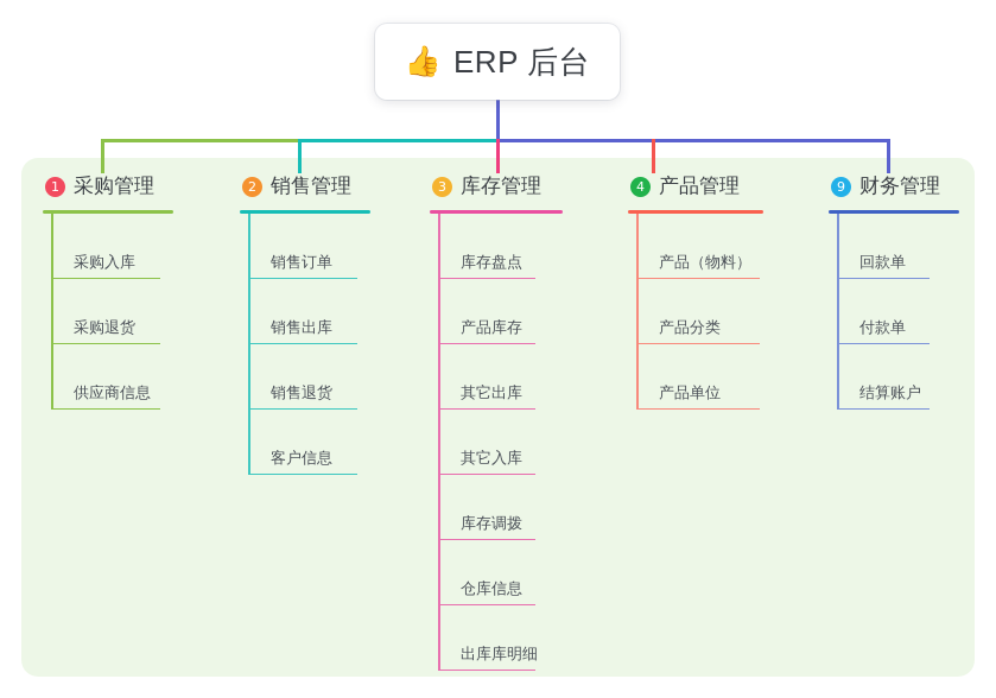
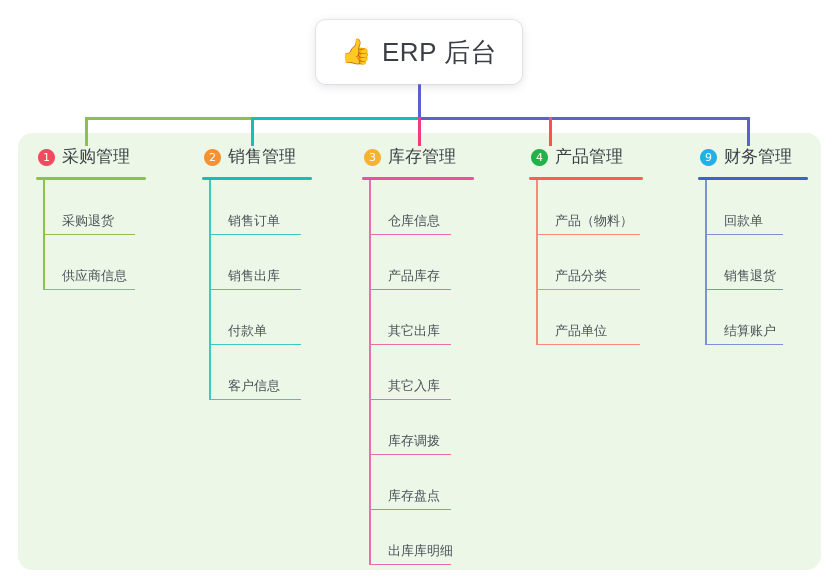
  👍
  ERP 后台
  1
  采购管理
- 采购入库
  采购退货
  供应商信息
  2
  销售管理
  销售订单
  销售出库
- 销售退货
+ 付款单
  客户信息
  3
  库存管理
- 库存盘点
+ 仓库信息
  产品库存
  其它出库
  其它入库
  库存调拨
- 仓库信息
+ 库存盘点
  出库库明细
  4
  产品管理
  产品（物料）
  产品分类
  产品单位
  9
  财务管理
  回款单
- 付款单
+ 销售退货
  结算账户
